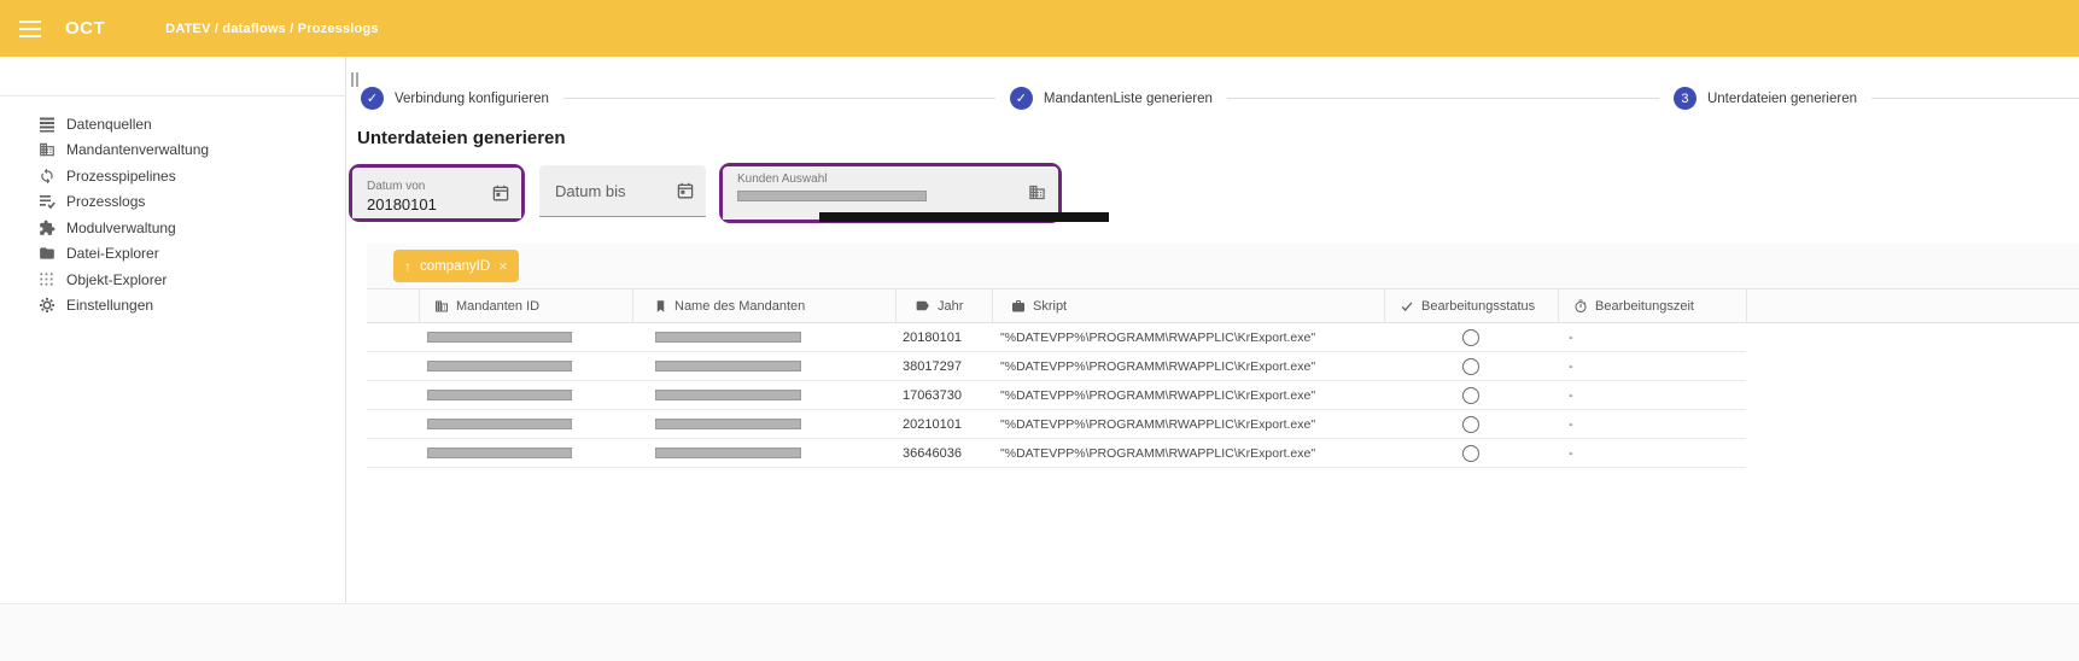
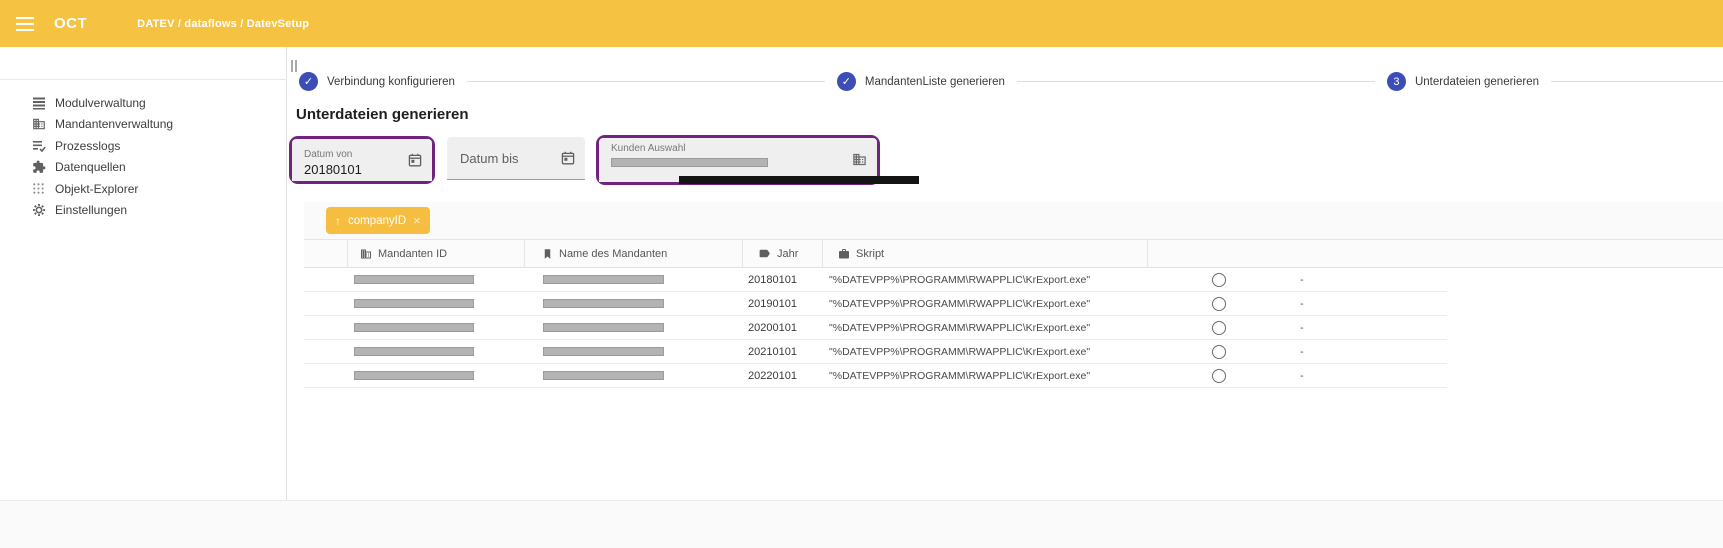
  OCT
- DATEV / dataflows / Prozesslogs
+ DATEV / dataflows / DatevSetup
- Datenquellen
+ Modulverwaltung
  Mandantenverwaltung
- Prozesspipelines
  Prozesslogs
- Modulverwaltung
+ Datenquellen
- Datei-Explorer
  Objekt-Explorer
  Einstellungen
  ✓
  Verbindung konfigurieren
  ✓
  MandantenListe generieren
  3
  Unterdateien generieren
  Unterdateien generieren
  Datum von
  20180101
  Datum bis
  Kunden Auswahl
  ↑
  companyID
  ×
  Mandanten ID
  Name des Mandanten
  Jahr
  Skript
- Bearbeitungsstatus
- Bearbeitungszeit
  20180101
  "%DATEVPP%\PROGRAMM\RWAPPLIC\KrExport.exe"
  -
- 38017297
+ 20190101
  "%DATEVPP%\PROGRAMM\RWAPPLIC\KrExport.exe"
  -
- 17063730
+ 20200101
  "%DATEVPP%\PROGRAMM\RWAPPLIC\KrExport.exe"
  -
  20210101
  "%DATEVPP%\PROGRAMM\RWAPPLIC\KrExport.exe"
  -
- 36646036
+ 20220101
  "%DATEVPP%\PROGRAMM\RWAPPLIC\KrExport.exe"
  -
